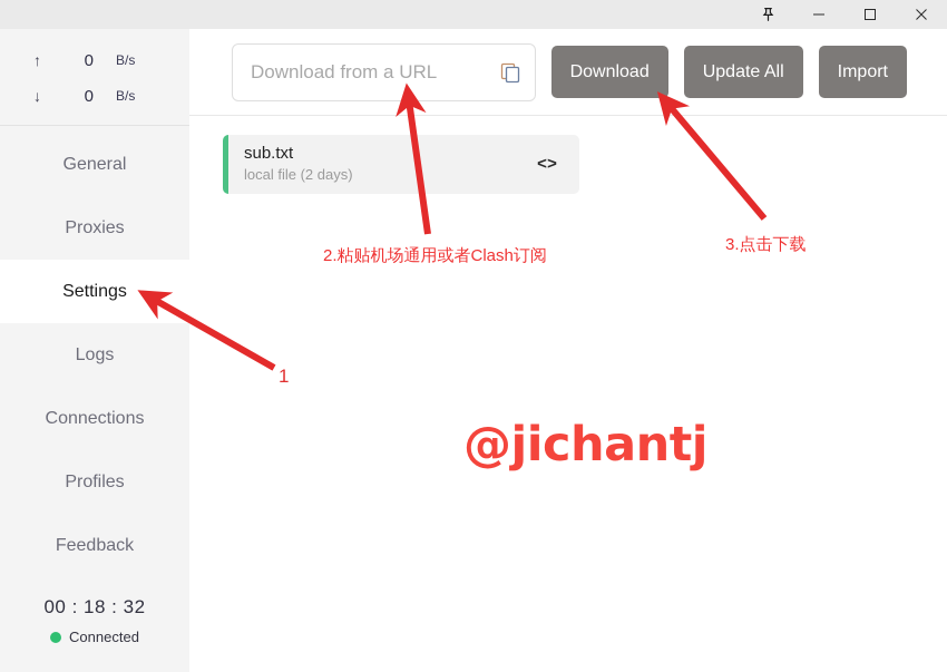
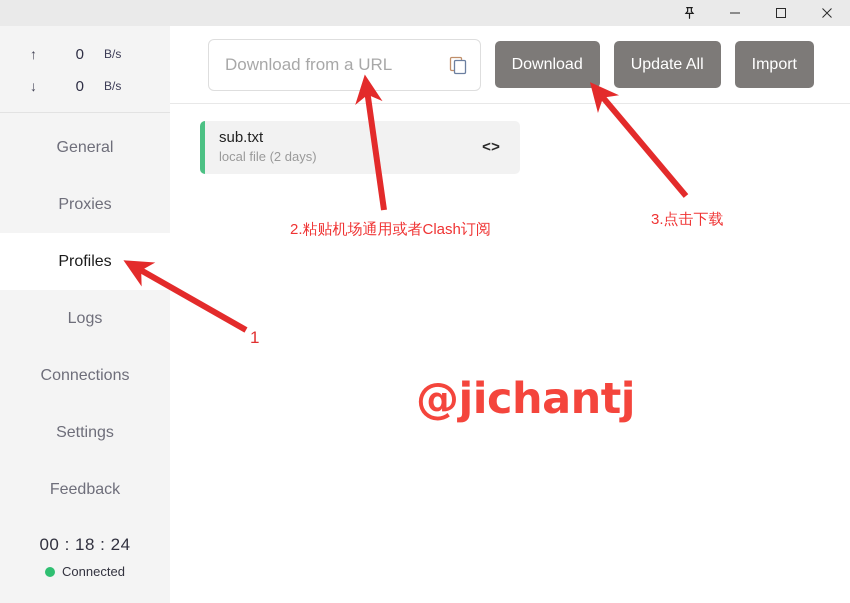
  ↑
  0
  B/s
  ↓
  0
  B/s
  General
  Proxies
- Settings
+ Profiles
  Logs
  Connections
- Profiles
+ Settings
  Feedback
- 00 : 18 : 32
+ 00 : 18 : 24
  Connected
  Download from a URL
  Download
  Update All
  Import
  sub.txt
  local file (2 days)
  <>
  1
  2.粘贴机场通用或者Clash订阅
  3.点击下载
  @jichantj
